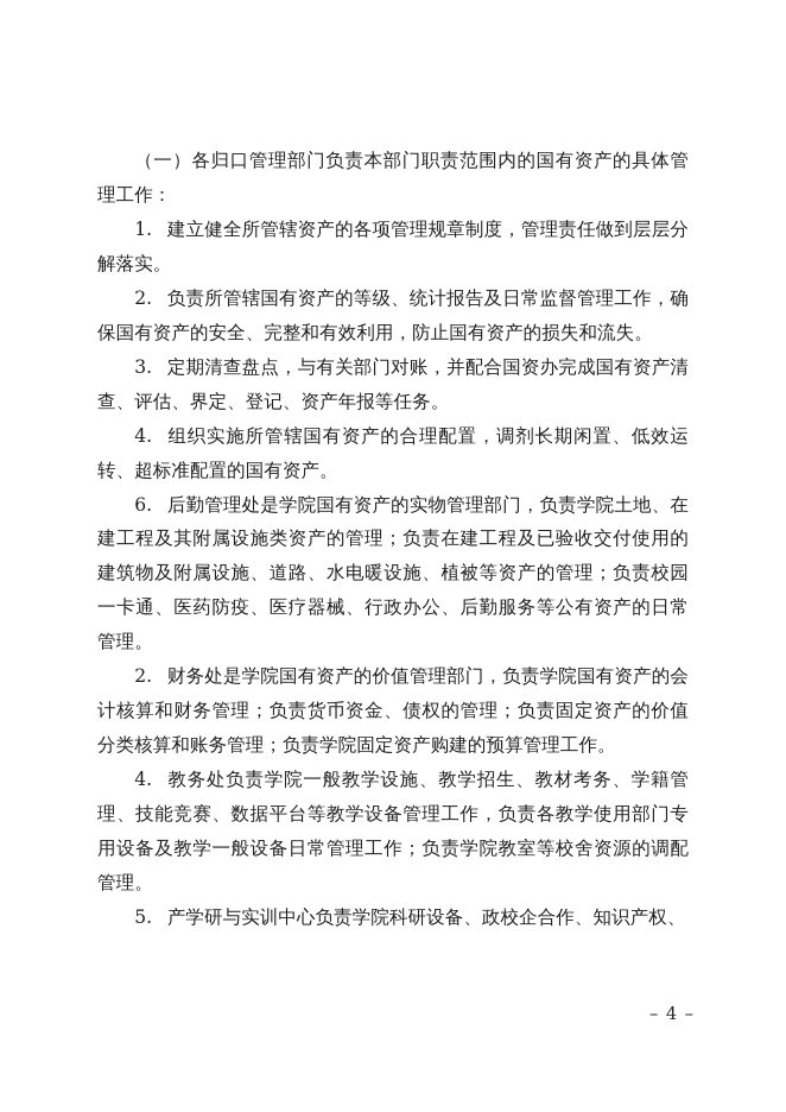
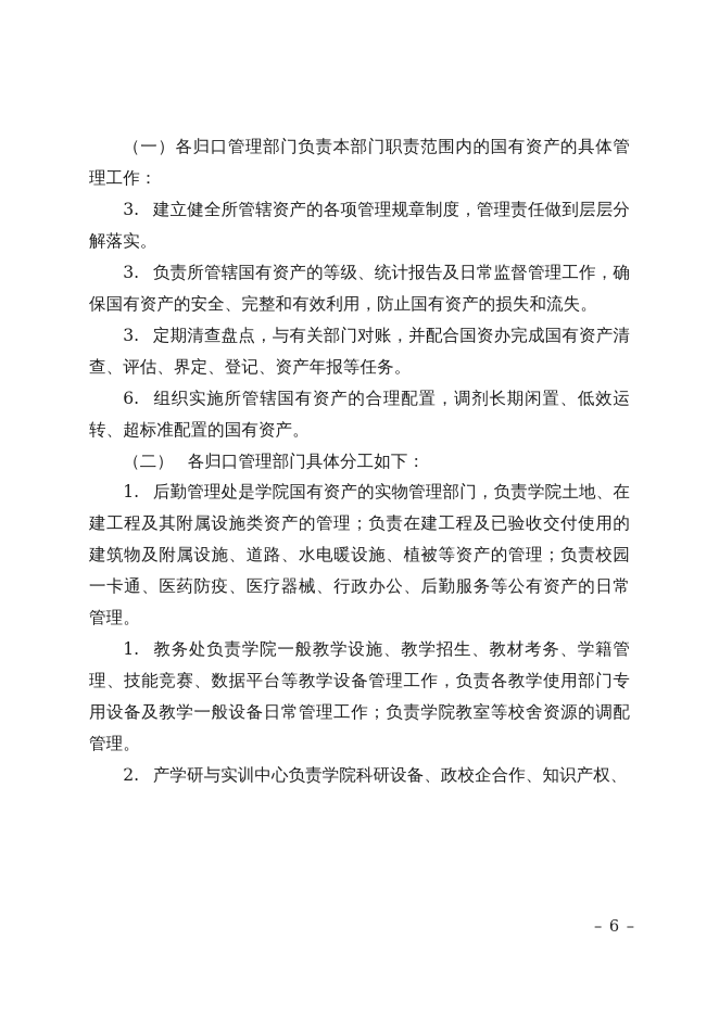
  （一）各归口管理部门负责本部门职责范围内的国有资产的具体管理工作：
- 1. 建立健全所管辖资产的各项管理规章制度，管理责任做到层层分解落实。
+ 3. 建立健全所管辖资产的各项管理规章制度，管理责任做到层层分解落实。
- 2. 负责所管辖国有资产的等级、统计报告及日常监督管理工作，确保国有资产的安全、完整和有效利用，防止国有资产的损失和流失。
+ 3. 负责所管辖国有资产的等级、统计报告及日常监督管理工作，确保国有资产的安全、完整和有效利用，防止国有资产的损失和流失。
  3. 定期清查盘点，与有关部门对账，并配合国资办完成国有资产清查、评估、界定、登记、资产年报等任务。
- 4. 组织实施所管辖国有资产的合理配置，调剂长期闲置、低效运转、超标准配置的国有资产。
+ 6. 组织实施所管辖国有资产的合理配置，调剂长期闲置、低效运转、超标准配置的国有资产。
+ （二） 各归口管理部门具体分工如下：
- 6. 后勤管理处是学院国有资产的实物管理部门，负责学院土地、在建工程及其附属设施类资产的管理；负责在建工程及已验收交付使用的建筑物及附属设施、道路、水电暖设施、植被等资产的管理；负责校园一卡通、医药防疫、医疗器械、行政办公、后勤服务等公有资产的日常管理。
+ 1. 后勤管理处是学院国有资产的实物管理部门，负责学院土地、在建工程及其附属设施类资产的管理；负责在建工程及已验收交付使用的建筑物及附属设施、道路、水电暖设施、植被等资产的管理；负责校园一卡通、医药防疫、医疗器械、行政办公、后勤服务等公有资产的日常管理。
- 2. 财务处是学院国有资产的价值管理部门，负责学院国有资产的会计核算和财务管理；负责货币资金、债权的管理；负责固定资产的价值分类核算和账务管理；负责学院固定资产购建的预算管理工作。
- 4. 教务处负责学院一般教学设施、教学招生、教材考务、学籍管理、技能竞赛、数据平台等教学设备管理工作，负责各教学使用部门专用设备及教学一般设备日常管理工作；负责学院教室等校舍资源的调配管理。
+ 1. 教务处负责学院一般教学设施、教学招生、教材考务、学籍管理、技能竞赛、数据平台等教学设备管理工作，负责各教学使用部门专用设备及教学一般设备日常管理工作；负责学院教室等校舍资源的调配管理。
- 5. 产学研与实训中心负责学院科研设备、政校企合作、知识产权、
+ 2. 产学研与实训中心负责学院科研设备、政校企合作、知识产权、
- – 4 –
+ – 6 –
